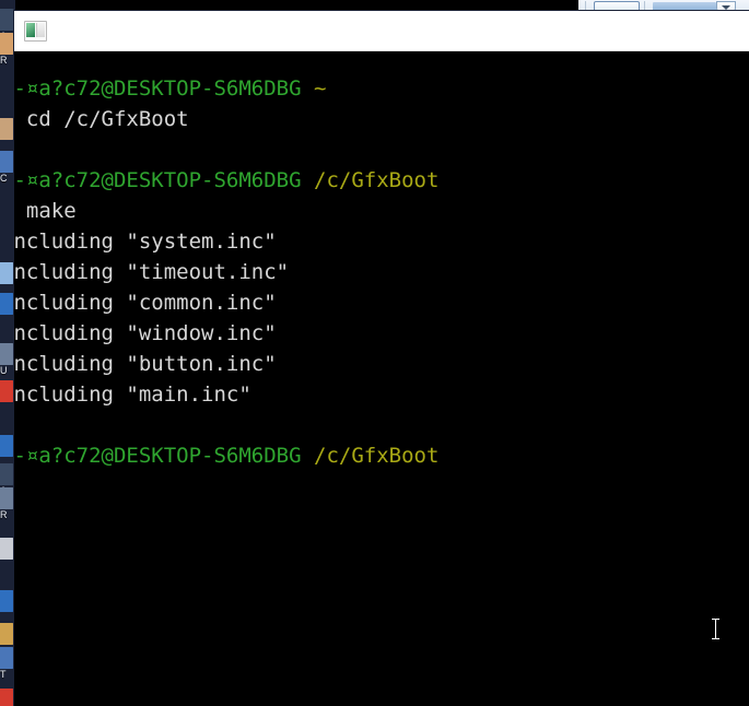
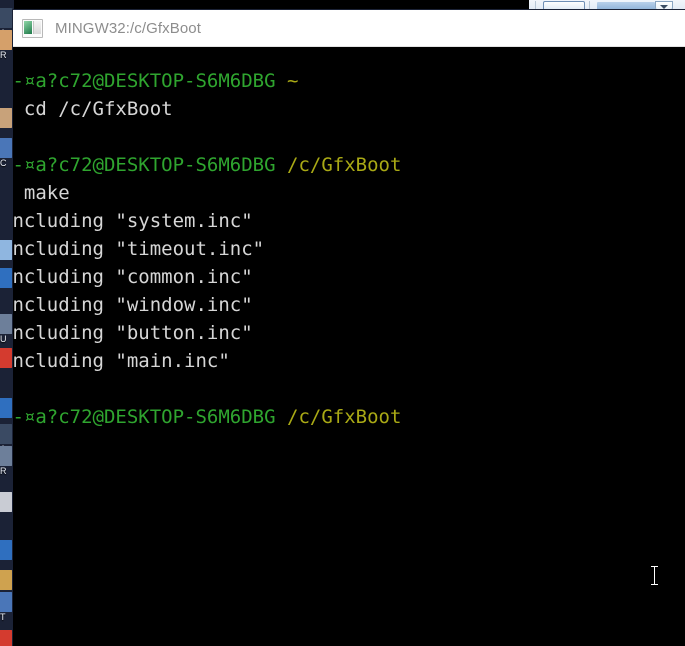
  R
  C
  U
  R
  T
+ MINGW32:/c/GfxBoot
  -¤a?c72@DESKTOP-S6M6DBG ~
  cd /c/GfxBoot
  -¤a?c72@DESKTOP-S6M6DBG /c/GfxBoot
  make
  ncluding "system.inc"
  ncluding "timeout.inc"
  ncluding "common.inc"
  ncluding "window.inc"
  ncluding "button.inc"
  ncluding "main.inc"
  -¤a?c72@DESKTOP-S6M6DBG /c/GfxBoot
